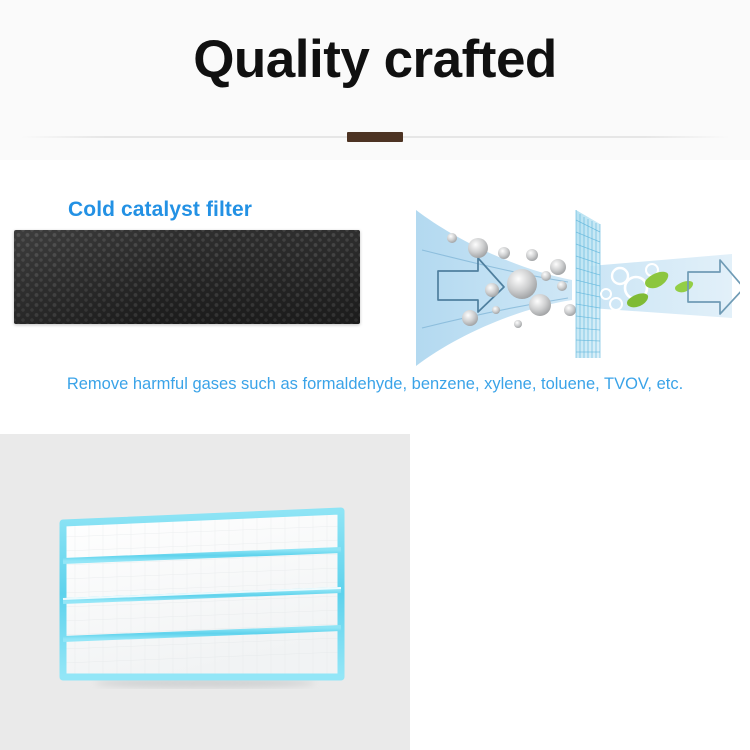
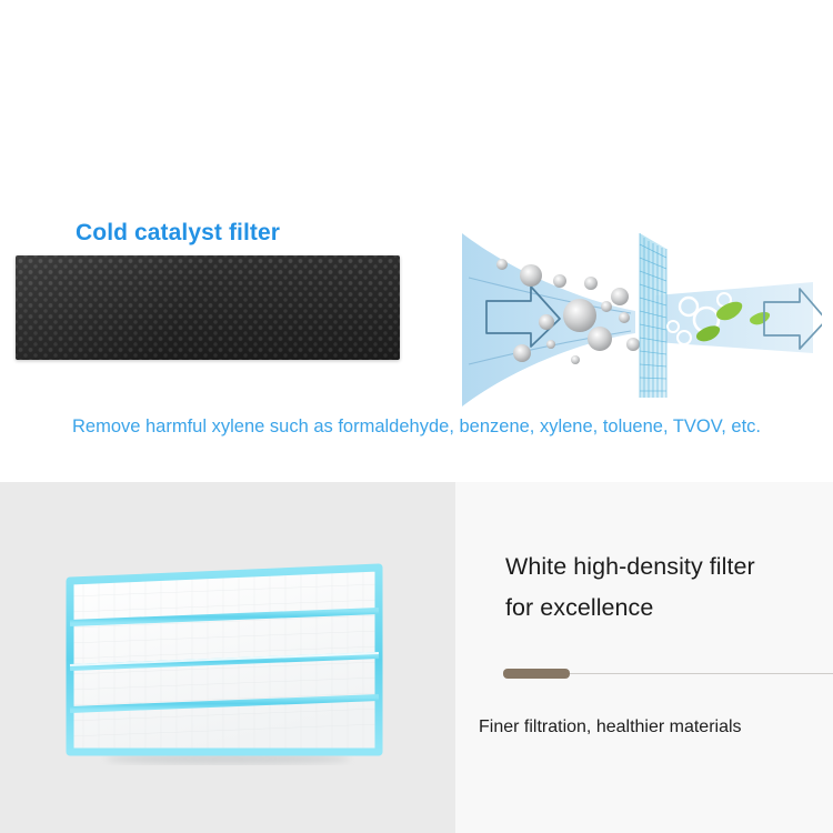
- Quality crafted
  Cold catalyst filter
- Remove harmful gases such as formaldehyde, benzene, xylene, toluene, TVOV, etc.
+ Remove harmful xylene such as formaldehyde, benzene, xylene, toluene, TVOV, etc.
+ White high-density filter
+ for excellence
+ Finer filtration, healthier materials
